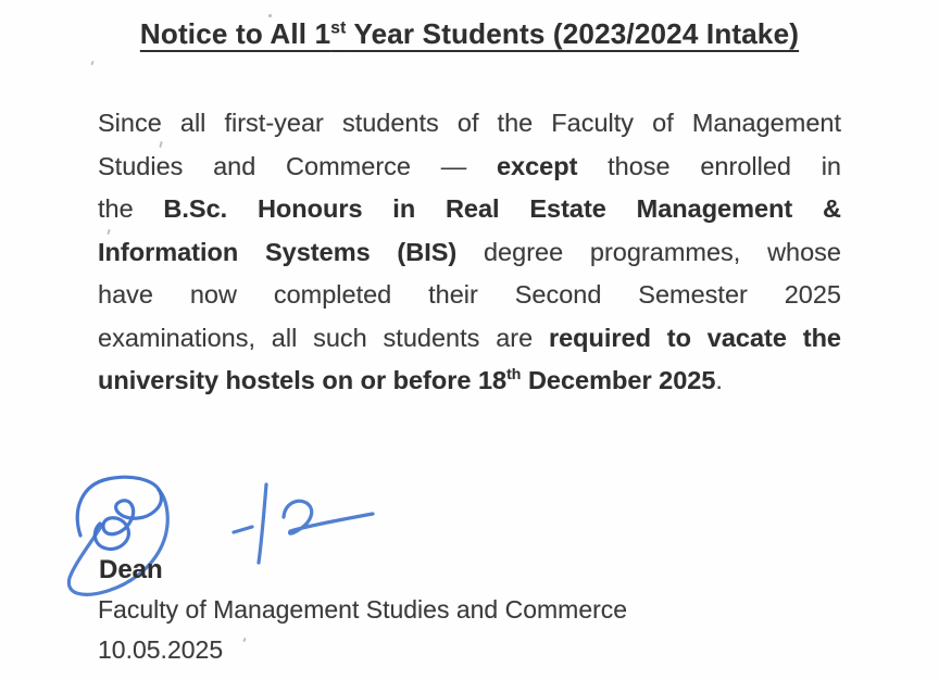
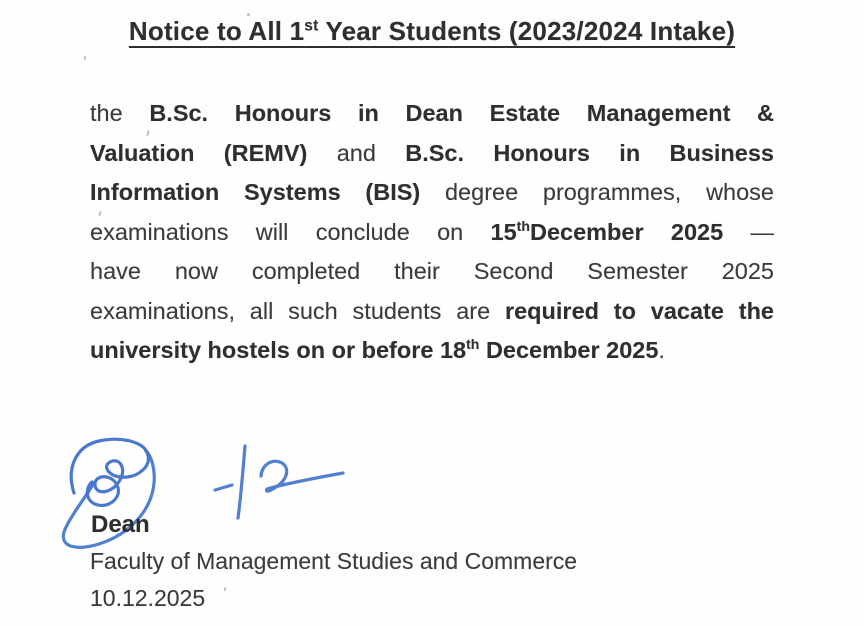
  Notice to All 1st Year Students (2023/2024 Intake)
- Since all first-year students of the Faculty of Management
- Studies and Commerce — except those enrolled in
- the B.Sc. Honours in Real Estate Management &
+ the B.Sc. Honours in Dean Estate Management &
+ Valuation (REMV) and B.Sc. Honours in Business
  Information Systems (BIS) degree programmes, whose
+ examinations will conclude on 15thDecember 2025 —
  have now completed their Second Semester 2025
  examinations, all such students are required to vacate the
  university hostels on or before 18th December 2025.
  Dean
  Faculty of Management Studies and Commerce
- 10.05.2025
+ 10.12.2025
